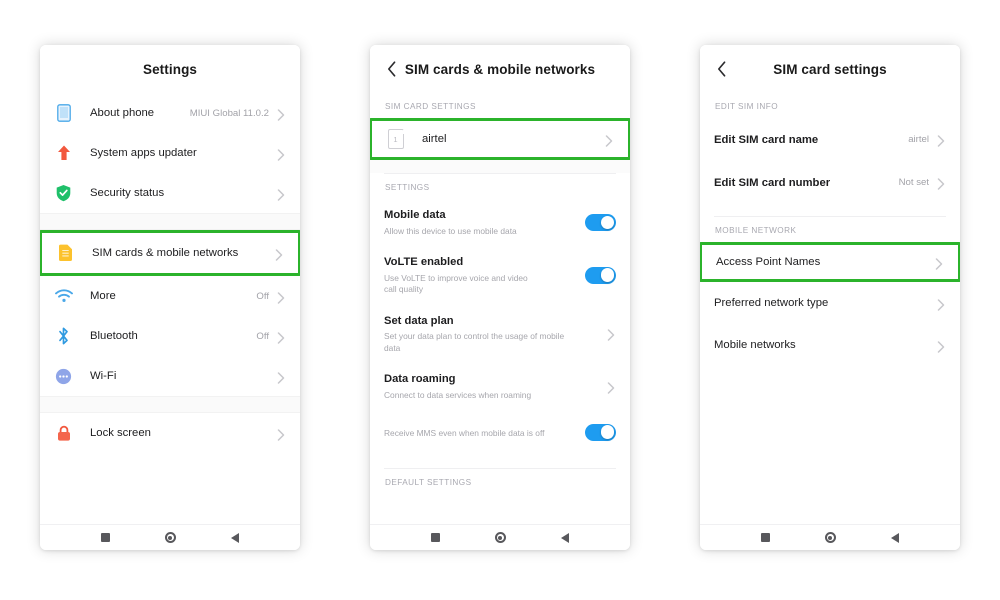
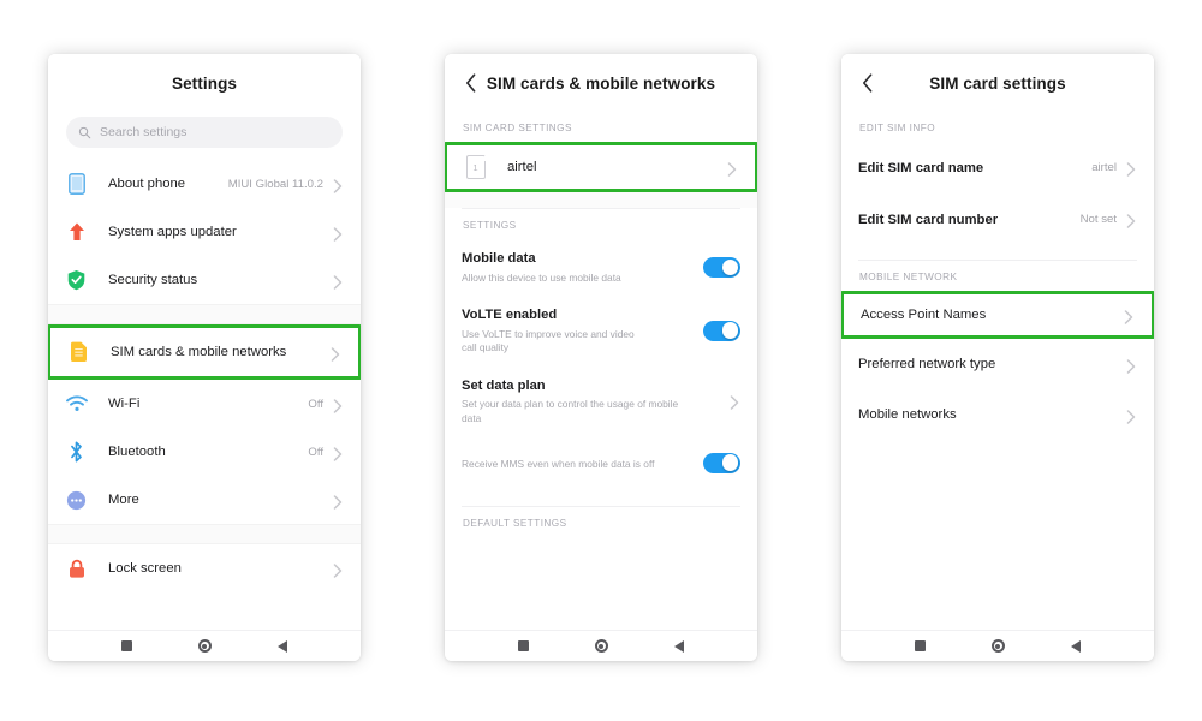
  Settings
+ Search settings
  About phone
  MIUI Global 11.0.2
  System apps updater
  Security status
  SIM cards & mobile networks
- More
+ Wi-Fi
  Off
  Bluetooth
  Off
- Wi-Fi
+ More
  Lock screen
  SIM cards & mobile networks
  SIM CARD SETTINGS
  1
  airtel
  SETTINGS
  Mobile data
  Allow this device to use mobile data
  VoLTE enabled
  Use VoLTE to improve voice and video call quality
  Set data plan
  Set your data plan to control the usage of mobile data
- Data roaming
- Connect to data services when roaming
  Receive MMS even when mobile data is off
  DEFAULT SETTINGS
  SIM card settings
  EDIT SIM INFO
  Edit SIM card name
  airtel
  Edit SIM card number
  Not set
  MOBILE NETWORK
  Access Point Names
  Preferred network type
  Mobile networks
